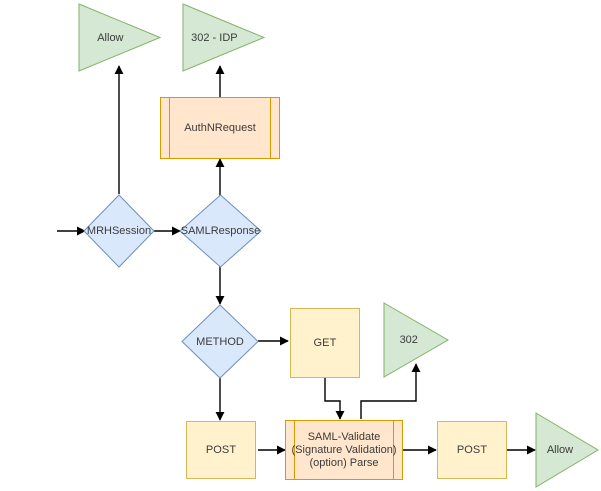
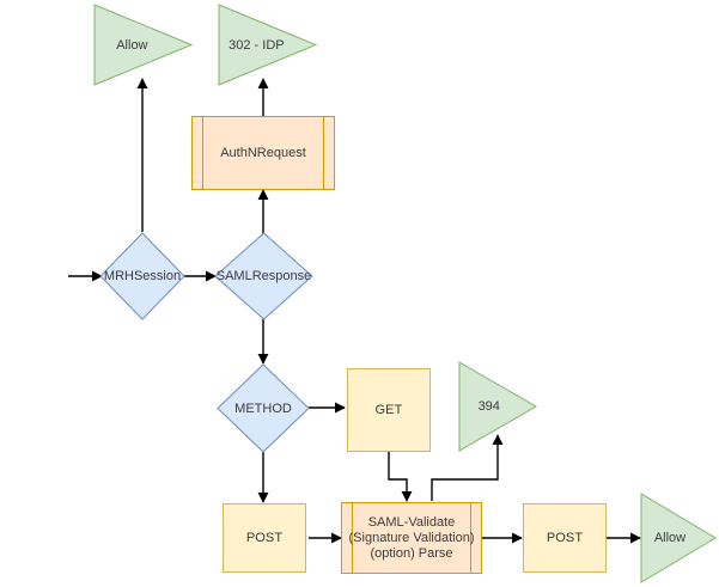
  MRHSession
  SAMLResponse
  METHOD
  Allow
  302 - IDP
  AuthNRequest
  GET
- 302
+ 394
  POST
  SAML-Validate
  (Signature Validation)
  (option) Parse
  POST
  Allow
